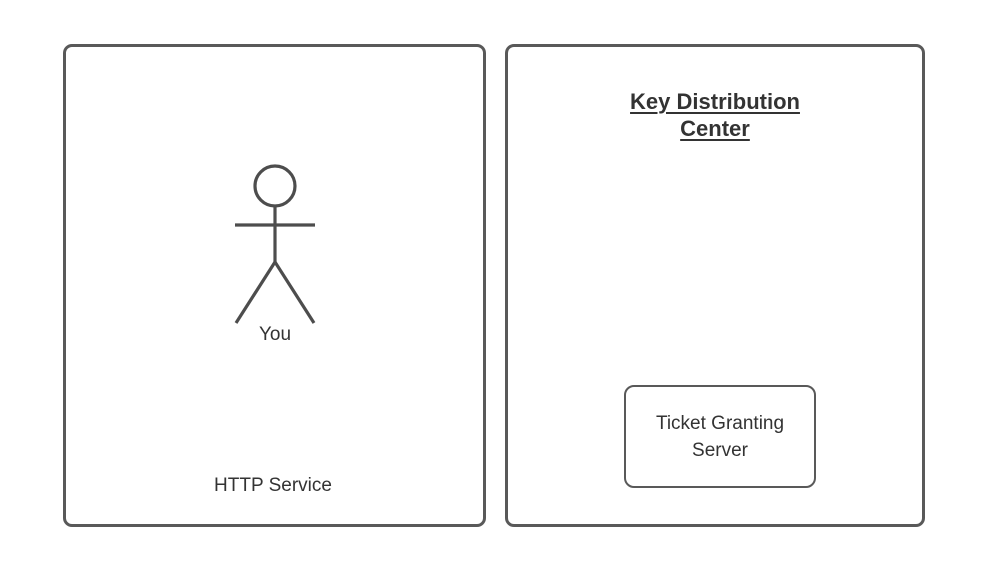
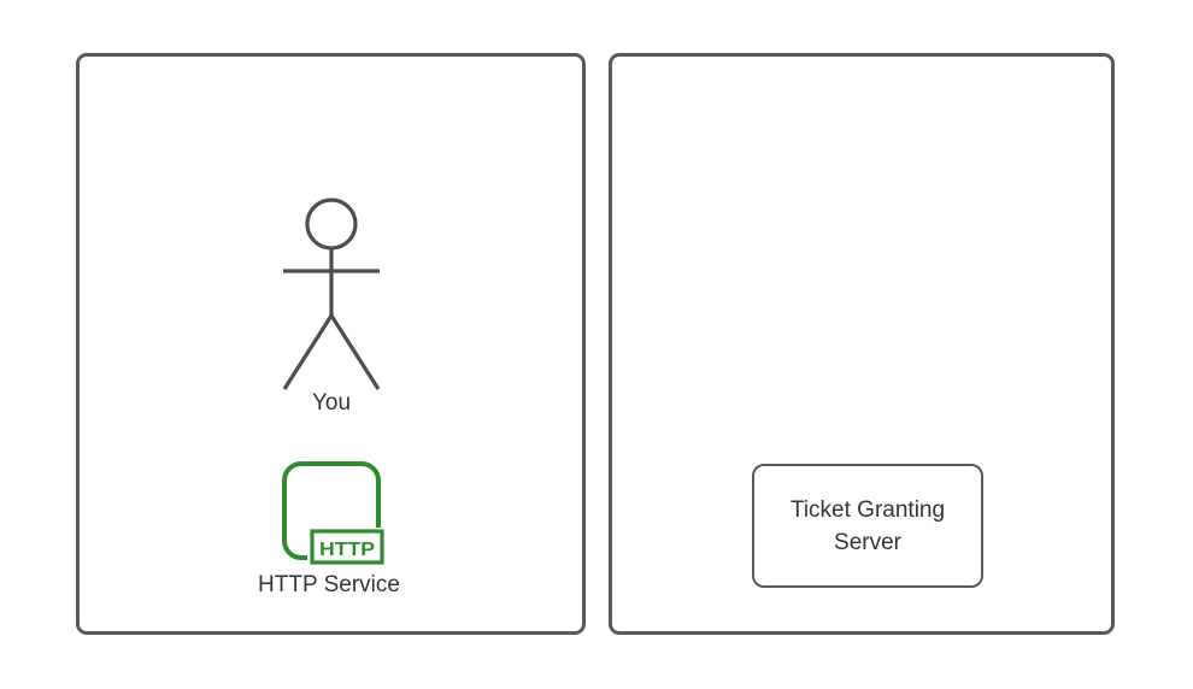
  You
+ HTTP
  HTTP Service
- Key Distribution Center
  Ticket Granting Server
